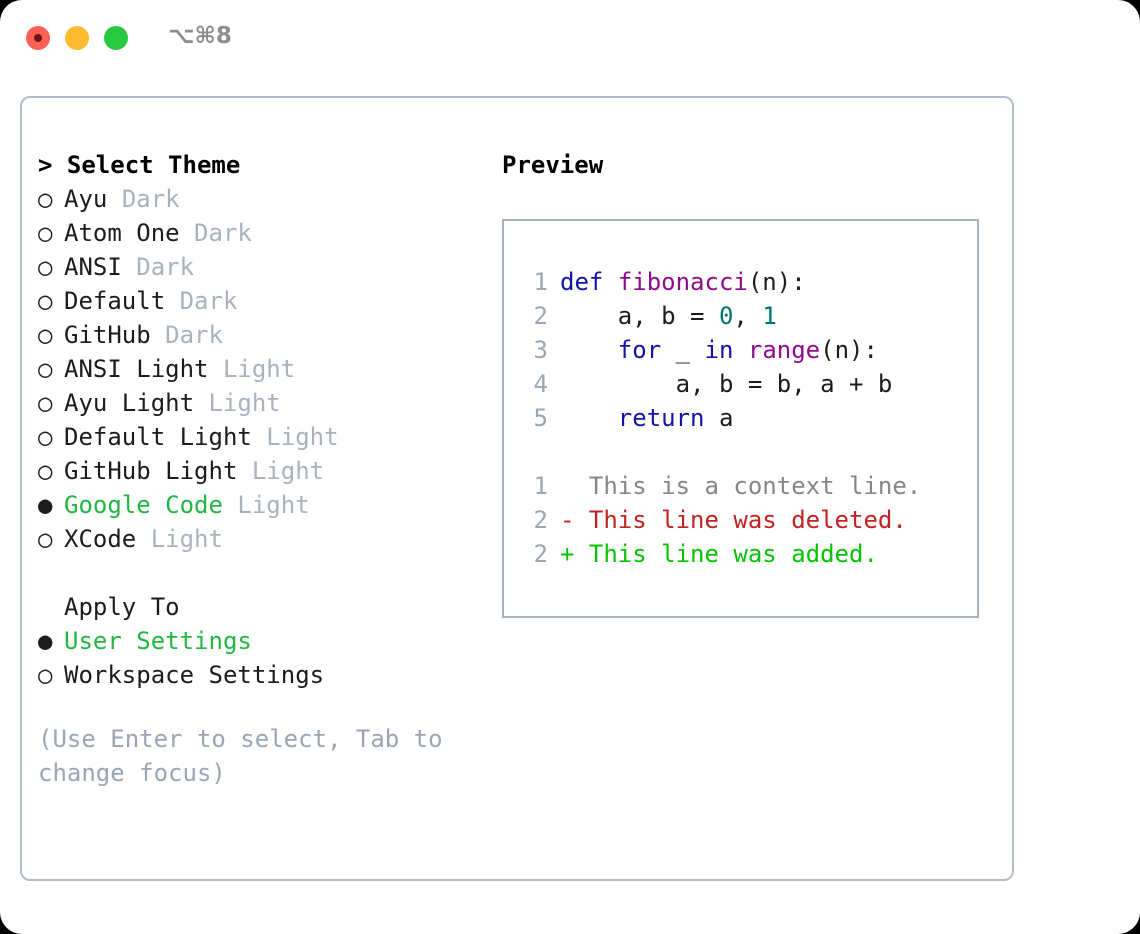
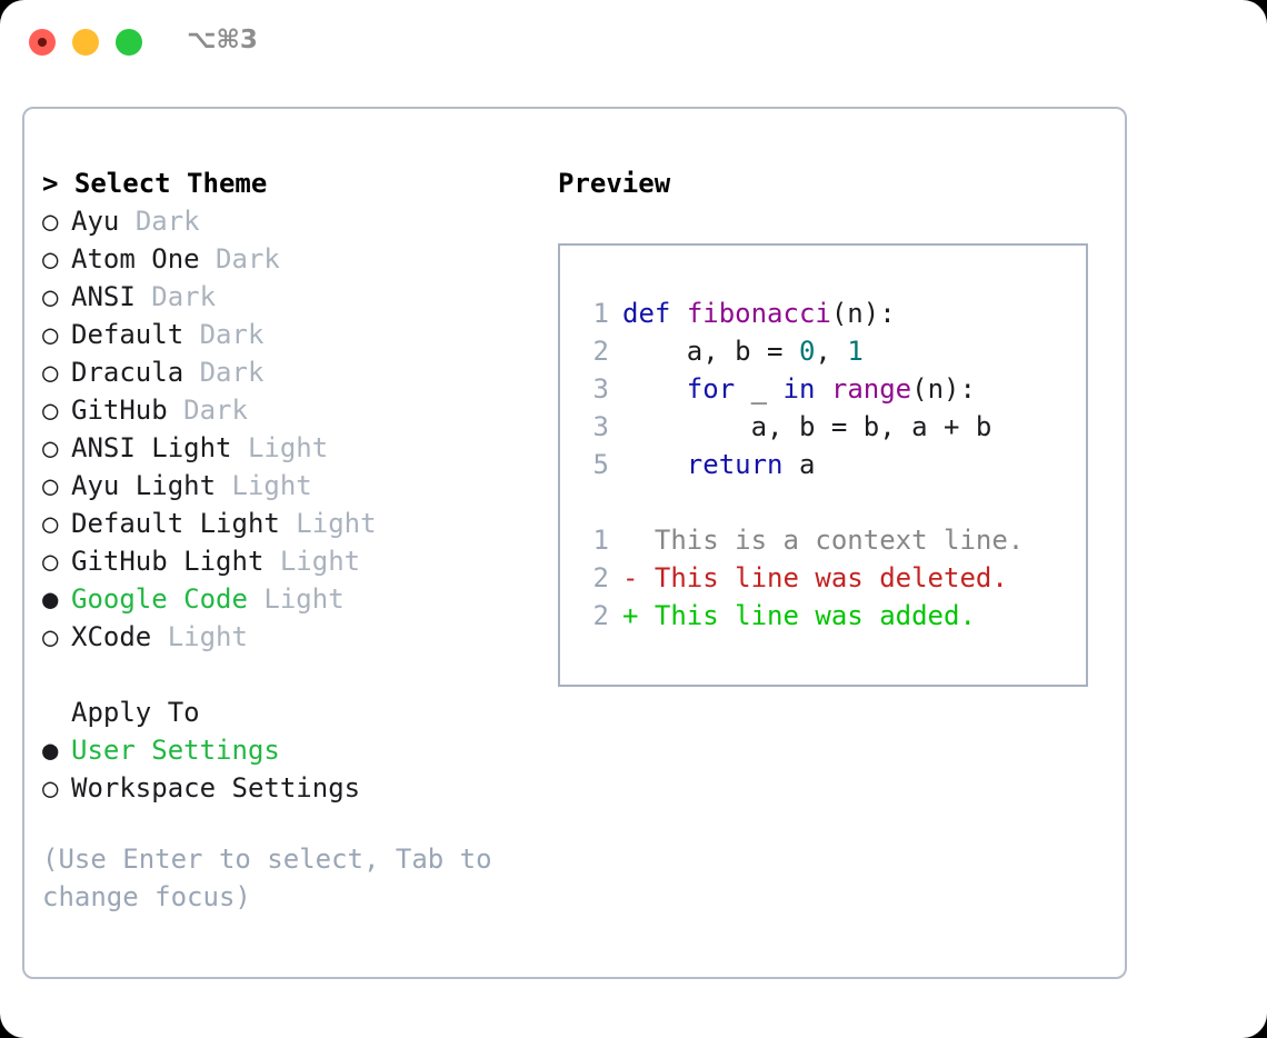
- ⌥⌘8
+ ⌥⌘3
  > Select Theme
  ○ Ayu Dark
  ○ Atom One Dark
  ○ ANSI Dark
  ○ Default Dark
+ ○ Dracula Dark
  ○ GitHub Dark
  ○ ANSI Light Light
  ○ Ayu Light Light
  ○ Default Light Light
  ○ GitHub Light Light
  ● Google Code Light
  ○ XCode Light
  Apply To
  ● User Settings
  ○ Workspace Settings
  (Use Enter to select, Tab to change focus)
  Preview
  1 def fibonacci(n):
  2 a, b = 0, 1
  3 for _ in range(n):
- 4 a, b = b, a + b
+ 3 a, b = b, a + b
  5 return a
  1 This is a context line.
  2 - This line was deleted.
  2 + This line was added.
